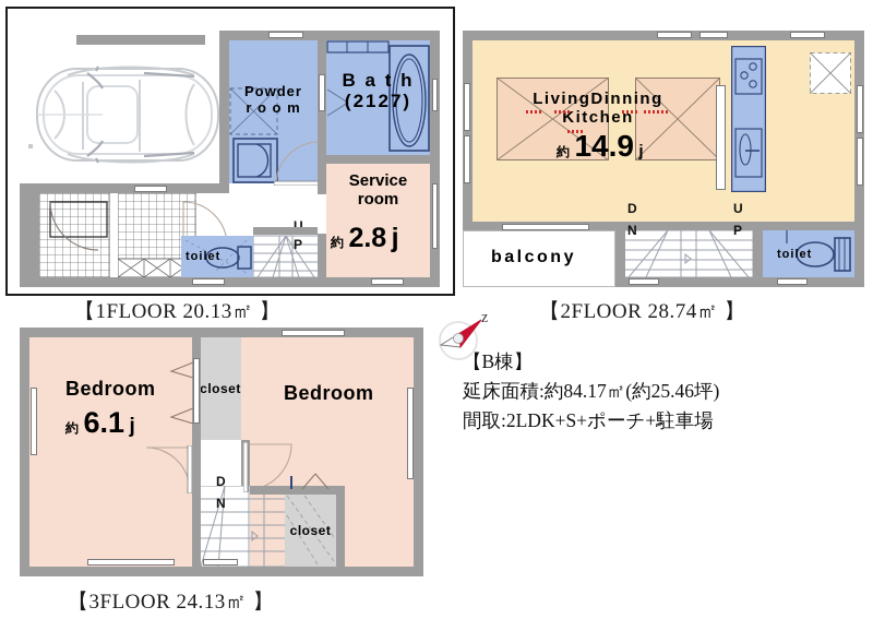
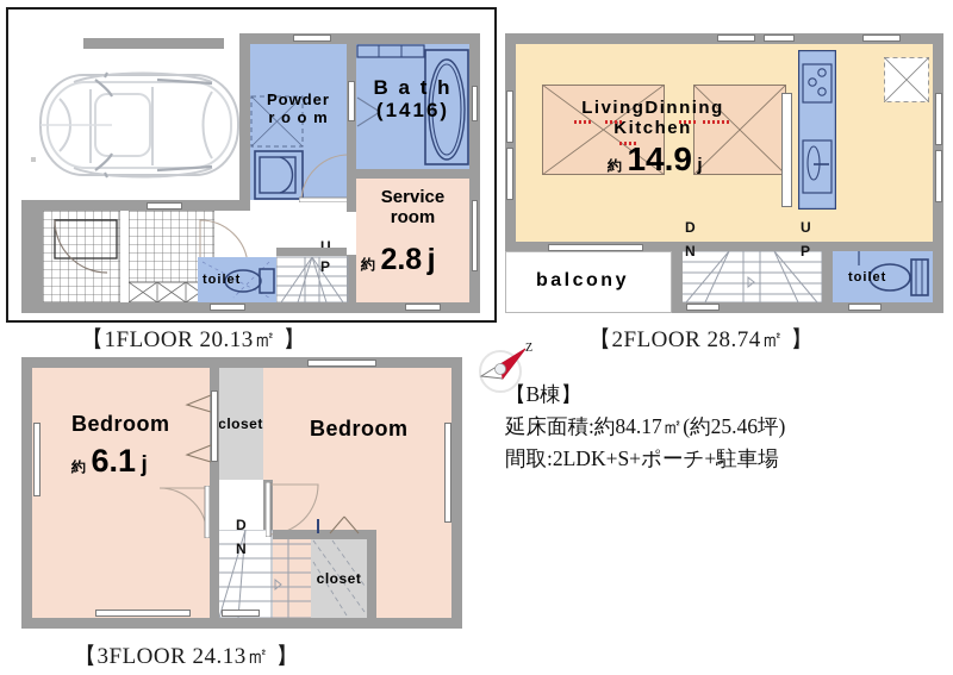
  Powder
  r o o m
  B a t h
- (2127)
+ (1416)
  Service
  room
  約 2.8 j
  toilet
  U
  P
  【1FLOOR 20.13㎡ 】
  LivingDinning
  Kitchen
  約 14.9 j
  balcony
  D
  N
  U
  P
  toilet
  【2FLOOR 28.74㎡ 】
  Bedroom
  約 6.1 j
  closet
  Bedroom
  D
  N
  closet
  【3FLOOR 24.13㎡ 】
  Z
  【B棟】
  延床面積:約84.17㎡(約25.46坪)
  間取:2LDK+S+ポーチ+駐車場
